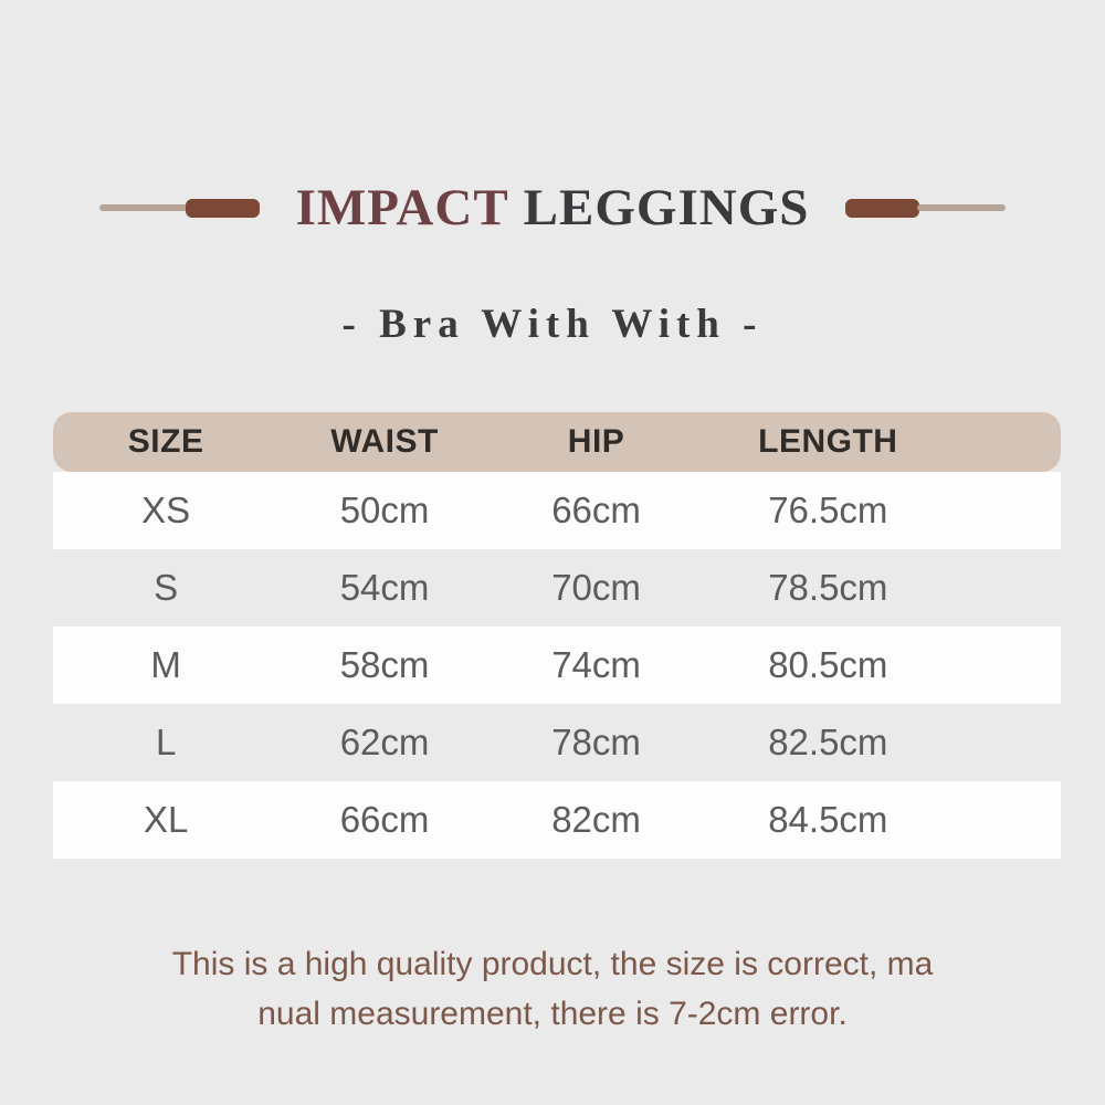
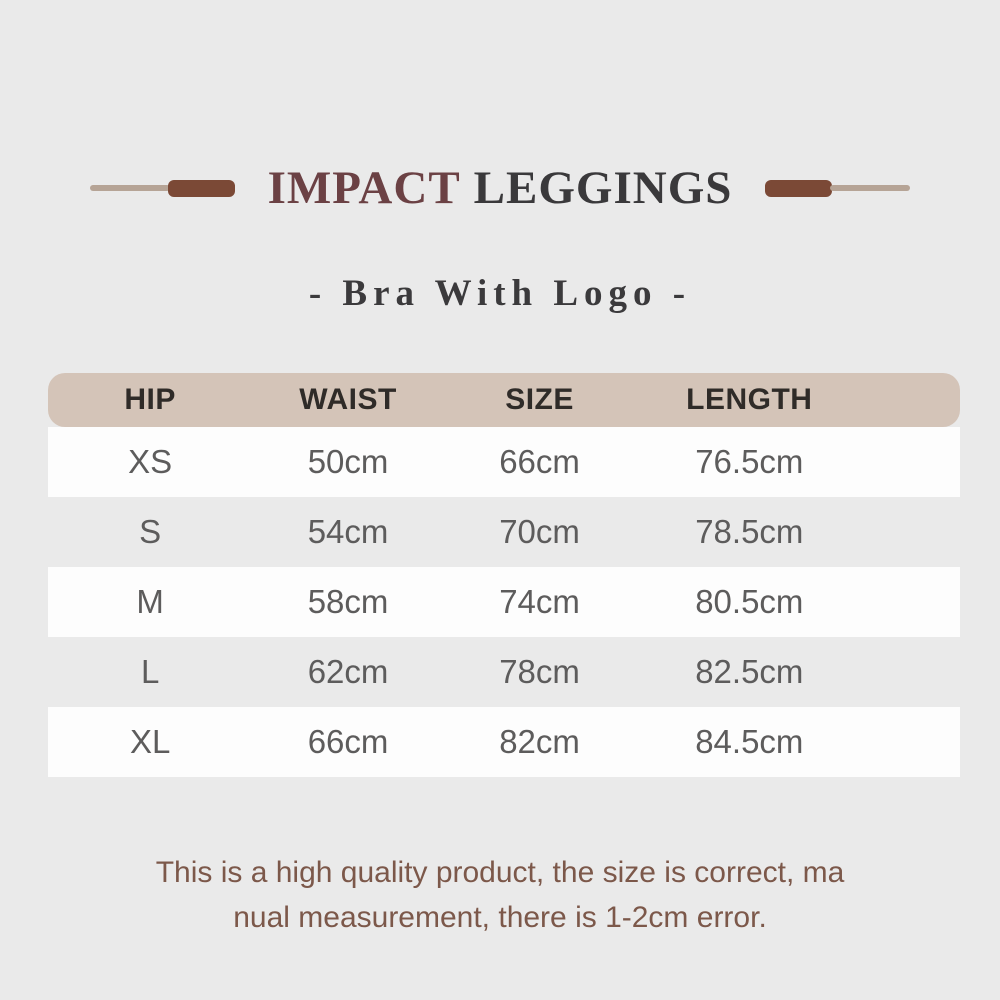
  IMPACT LEGGINGS
- - Bra With With -
+ - Bra With Logo -
- SIZE
+ HIP
  WAIST
- HIP
+ SIZE
  LENGTH
  XS
  50cm
  66cm
  76.5cm
  S
  54cm
  70cm
  78.5cm
  M
  58cm
  74cm
  80.5cm
  L
  62cm
  78cm
  82.5cm
  XL
  66cm
  82cm
  84.5cm
  This is a high quality product, the size is correct, ma
- nual measurement, there is 7-2cm error.
+ nual measurement, there is 1-2cm error.
